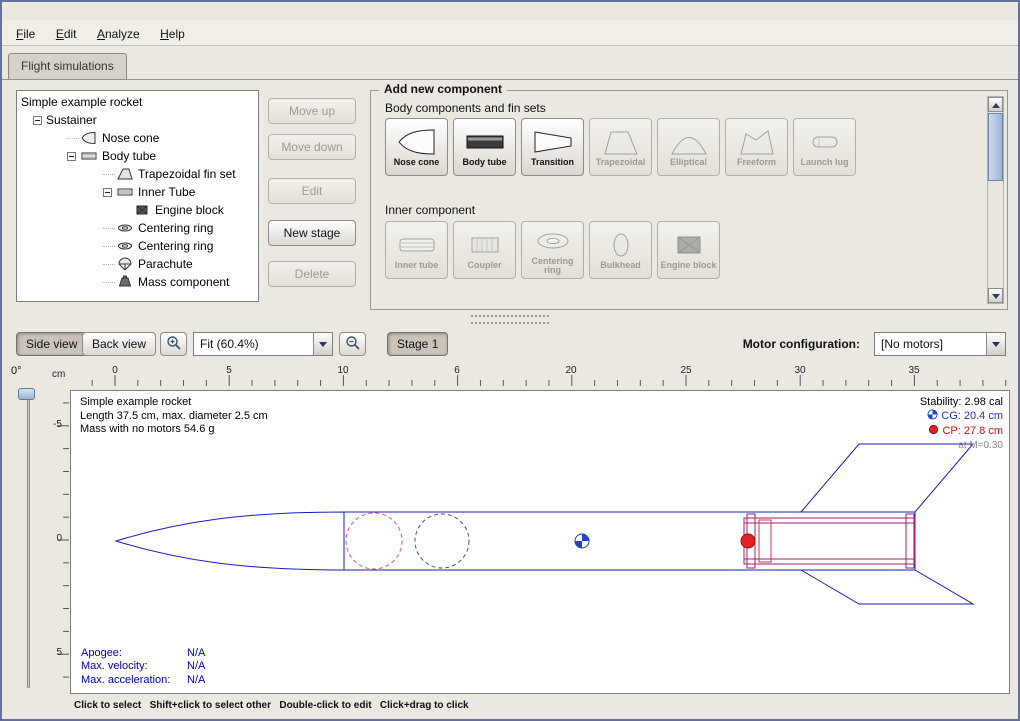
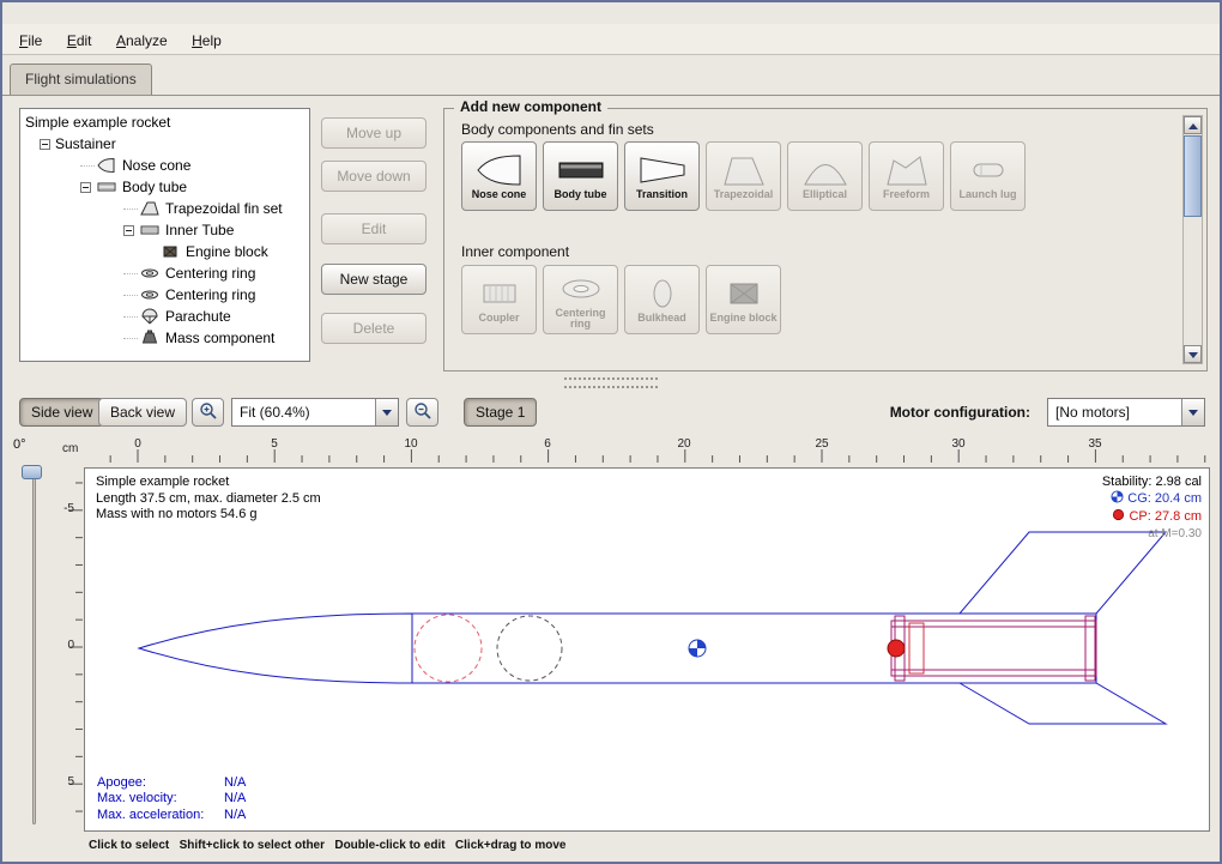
  File Edit Analyze Help
  Flight simulations
  Simple example rocket
  Sustainer
  Nose cone
  Body tube
  Trapezoidal fin set
  Inner Tube
  Engine block
  Centering ring
  Centering ring
  Parachute
  Mass component
  Move up
  Move down
  Edit
  New stage
  Delete
  Add new component
  Body components and fin sets
  Nose cone
  Body tube
  Transition
  Trapezoidal
  Elliptical
  Freeform
  Launch lug
  Inner component
- Inner tube
  Coupler
  Centering ring
  Bulkhead
  Engine block
  Side view
  Back view
  Fit (60.4%)
  Stage 1
  Motor configuration:
  [No motors]
  0°
  cm
  0
  5
  10
  6
  20
  25
  30
  35
  -5
  0
  5
  Simple example rocket
  Length 37.5 cm, max. diameter 2.5 cm
  Mass with no motors 54.6 g
  Stability: 2.98 cal
  CG: 20.4 cm
  CP: 27.8 cm
  at M=0.30
  Apogee: N/A
  Max. velocity: N/A
  Max. acceleration: N/A
- Click to select Shift+click to select other Double-click to edit Click+drag to click
+ Click to select Shift+click to select other Double-click to edit Click+drag to move
